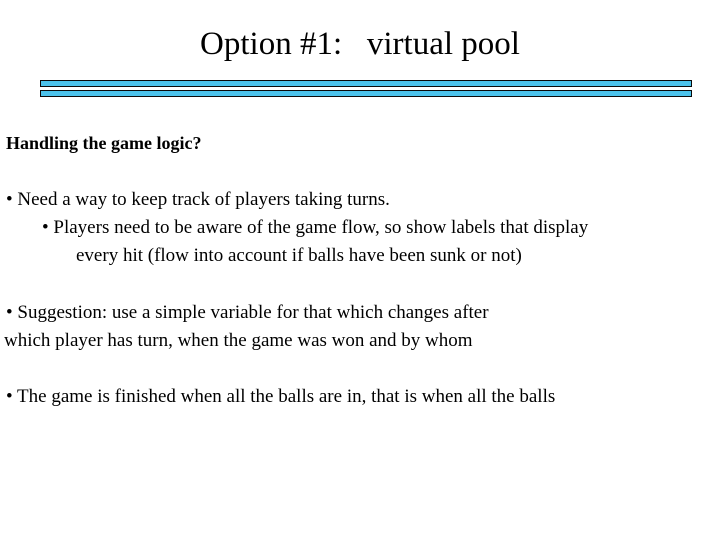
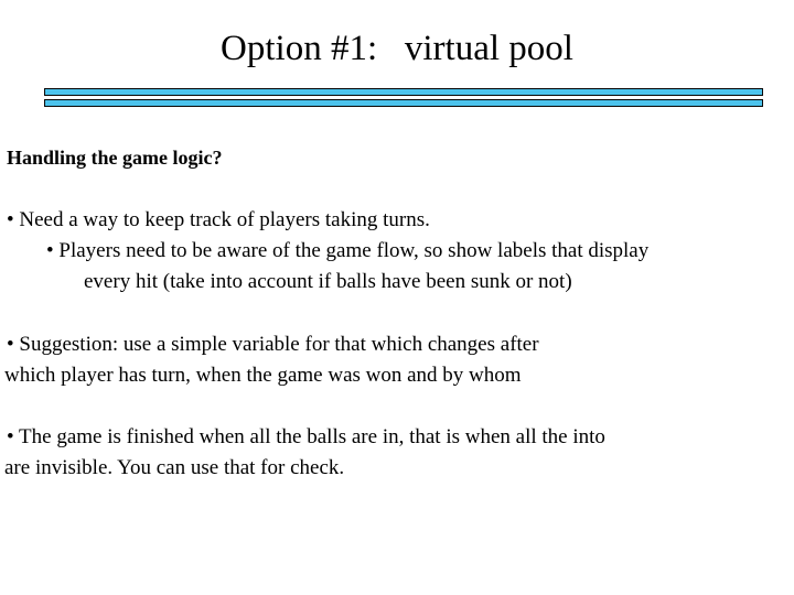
  Option #1: virtual pool
  Handling the game logic?
  • Need a way to keep track of players taking turns.
  • Players need to be aware of the game flow, so show labels that display
- every hit (flow into account if balls have been sunk or not)
+ every hit (take into account if balls have been sunk or not)
  • Suggestion: use a simple variable for that which changes after
  which player has turn, when the game was won and by whom
- • The game is finished when all the balls are in, that is when all the balls
+ • The game is finished when all the balls are in, that is when all the into
+ are invisible. You can use that for check.
